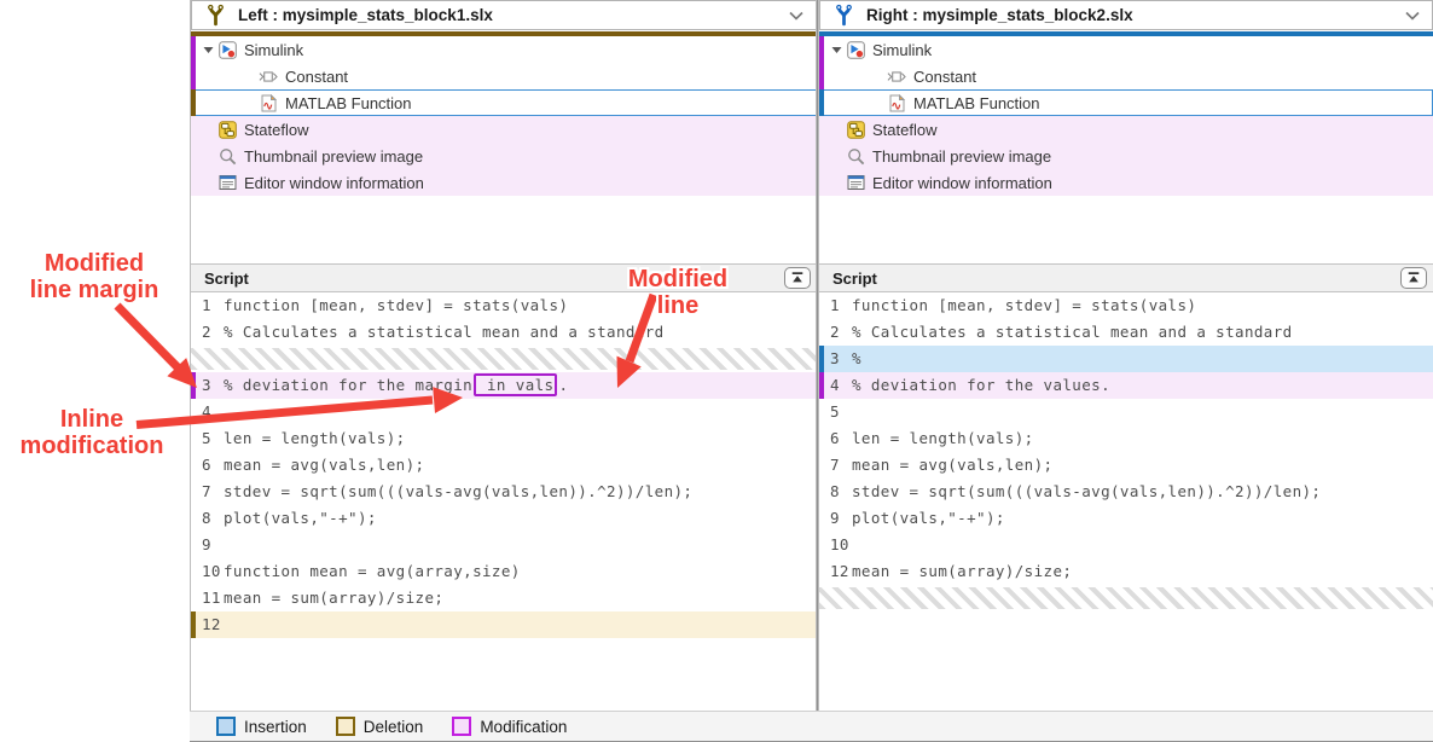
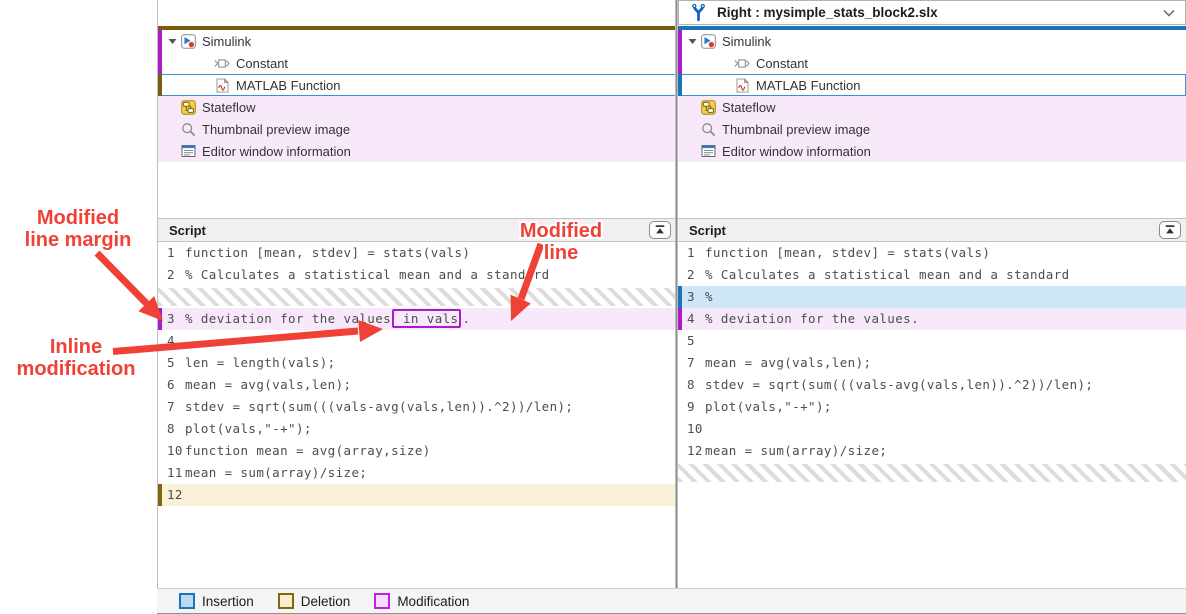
- Left : mysimple_stats_block1.slx
  Simulink
  Constant
  MATLAB Function
  Stateflow
  Thumbnail preview image
  Editor window information
  Script
  1 function [mean, stdev] = stats(vals)
  2 % Calculates a statistical mean and a standrd
- 3 % deviation for the margin in vals .
+ 3 % deviation for the values in vals .
  4
  5 len = length(vals);
  6 mean = avg(vals,len);
  7 stdev = sqrt(sum(((vals-avg(vals,len)).^2))/len);
  8 plot(vals,"-+");
- 9
  10 function mean = avg(array,size)
  11 mean = sum(array)/size;
  12
  Right : mysimple_stats_block2.slx
  Simulink
  Constant
  MATLAB Function
  Stateflow
  Thumbnail preview image
  Editor window information
  Script
  1 function [mean, stdev] = stats(vals)
  2 % Calculates a statistical mean and a standard
  3 %
  4 % deviation for the values.
  5
- 6 len = length(vals);
  7 mean = avg(vals,len);
  8 stdev = sqrt(sum(((vals-avg(vals,len)).^2))/len);
  9 plot(vals,"-+");
  10
  12 mean = sum(array)/size;
  Insertion
  Deletion
  Modification
  Modified
  line margin
  Inline
  modification
  Modified
  line
